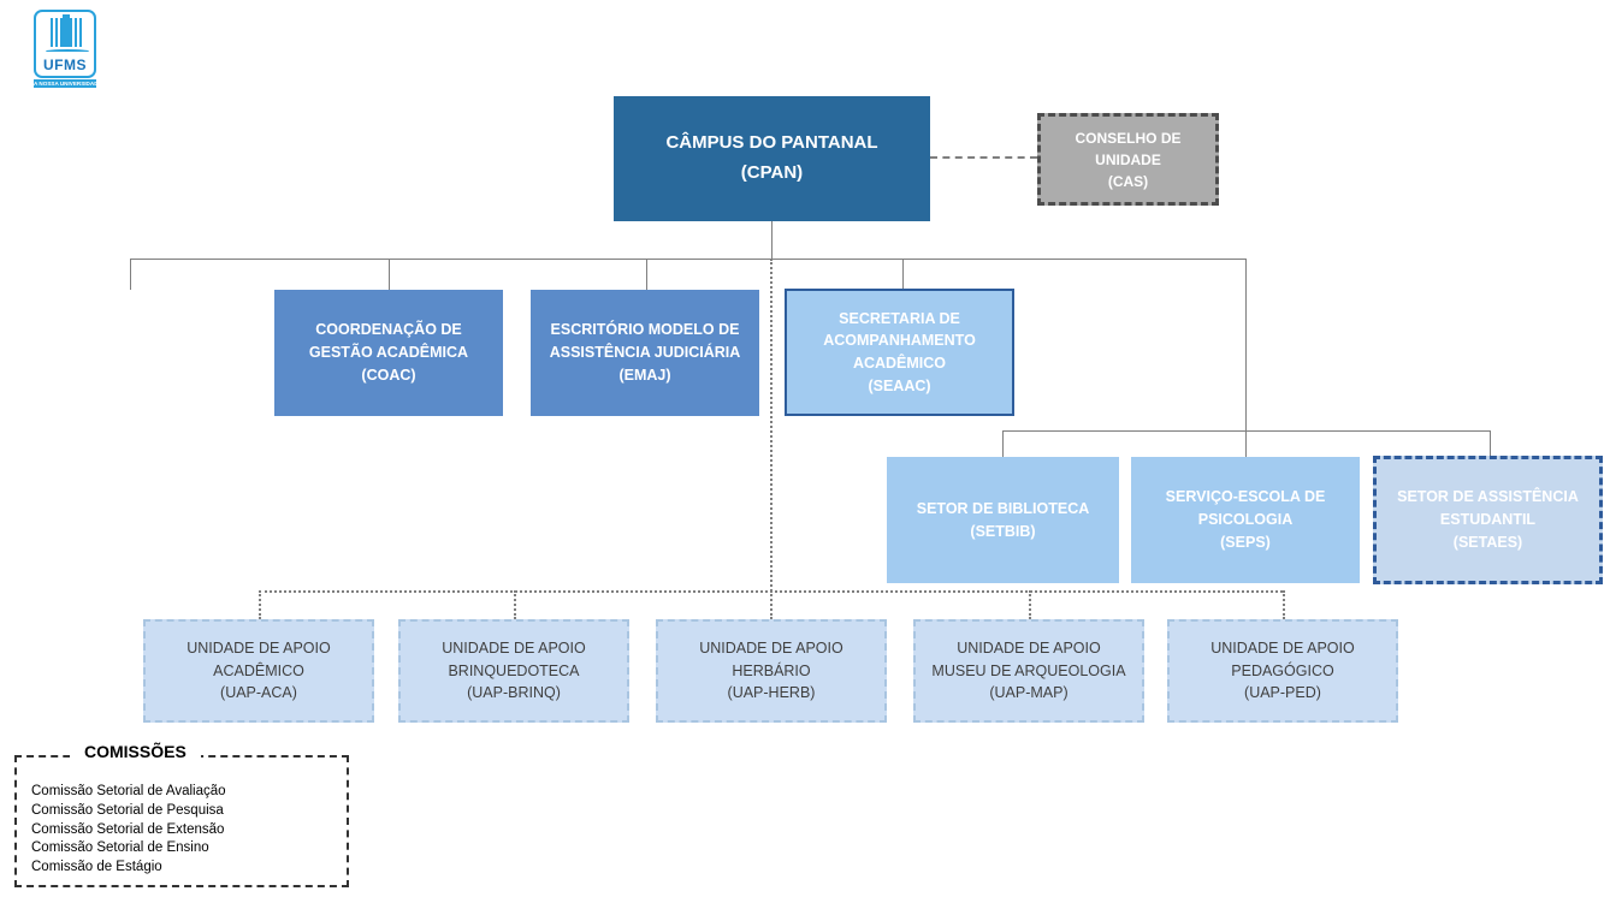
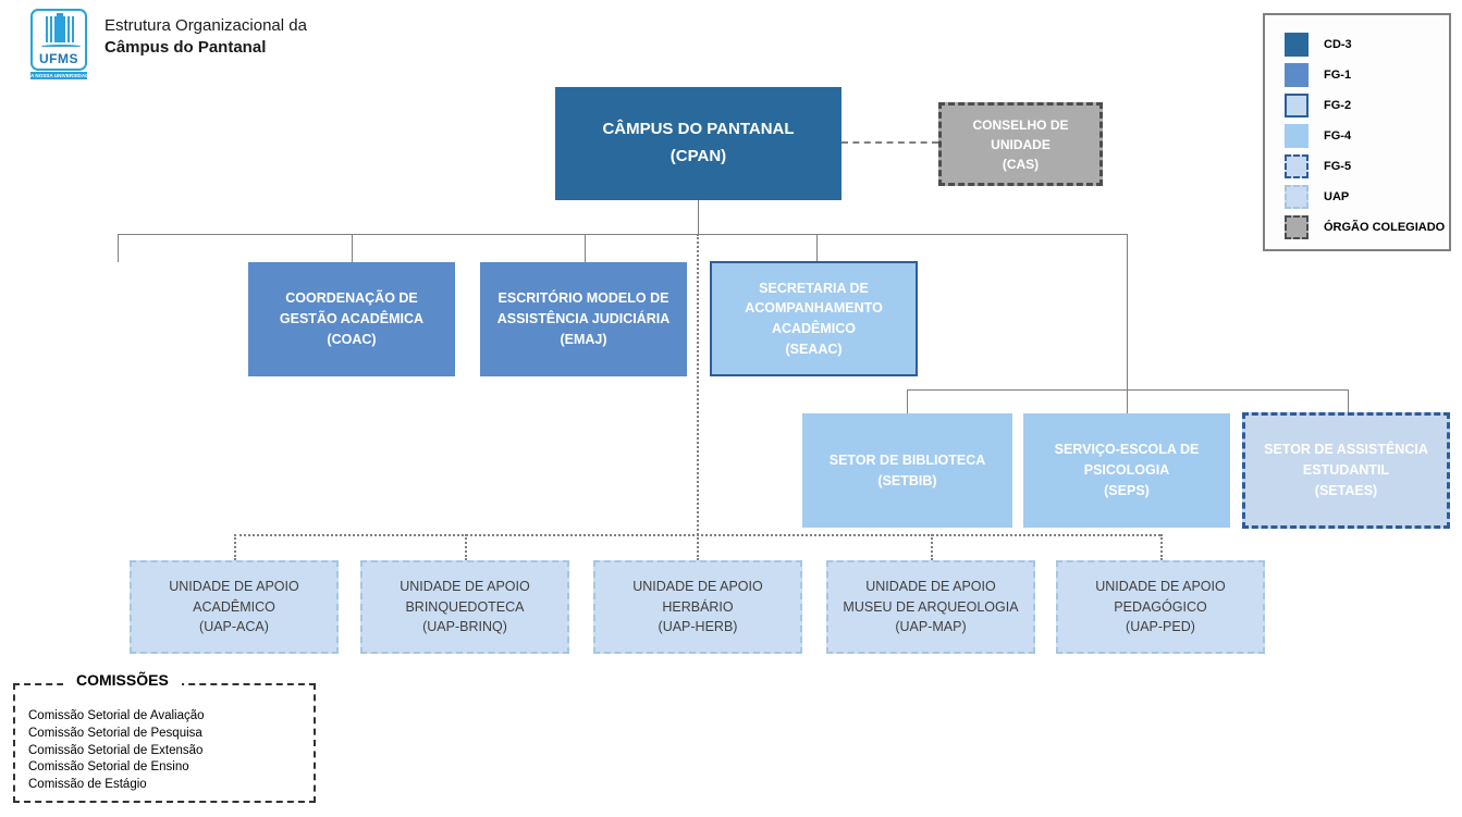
  UFMS
+ Estrutura Organizacional da
+ Câmpus do Pantanal
+ CD-3
+ FG-1
+ FG-2
+ FG-4
+ FG-5
+ UAP
+ ÓRGÃO COLEGIADO
  CÂMPUS DO PANTANAL
  (CPAN)
  CONSELHO DE
  UNIDADE
  (CAS)
  COORDENAÇÃO DE
  GESTÃO ACADÊMICA
  (COAC)
  ESCRITÓRIO MODELO DE
  ASSISTÊNCIA JUDICIÁRIA
  (EMAJ)
  SECRETARIA DE
  ACOMPANHAMENTO
  ACADÊMICO
  (SEAAC)
  SETOR DE BIBLIOTECA
  (SETBIB)
  SERVIÇO-ESCOLA DE
  PSICOLOGIA
  (SEPS)
  SETOR DE ASSISTÊNCIA
  ESTUDANTIL
  (SETAES)
  UNIDADE DE APOIO
  ACADÊMICO
  (UAP-ACA)
  UNIDADE DE APOIO
  BRINQUEDOTECA
  (UAP-BRINQ)
  UNIDADE DE APOIO
  HERBÁRIO
  (UAP-HERB)
  UNIDADE DE APOIO
  MUSEU DE ARQUEOLOGIA
  (UAP-MAP)
  UNIDADE DE APOIO
  PEDAGÓGICO
  (UAP-PED)
  Comissão Setorial de Avaliação
  Comissão Setorial de Pesquisa
  Comissão Setorial de Extensão
  Comissão Setorial de Ensino
  Comissão de Estágio
  COMISSÕES
